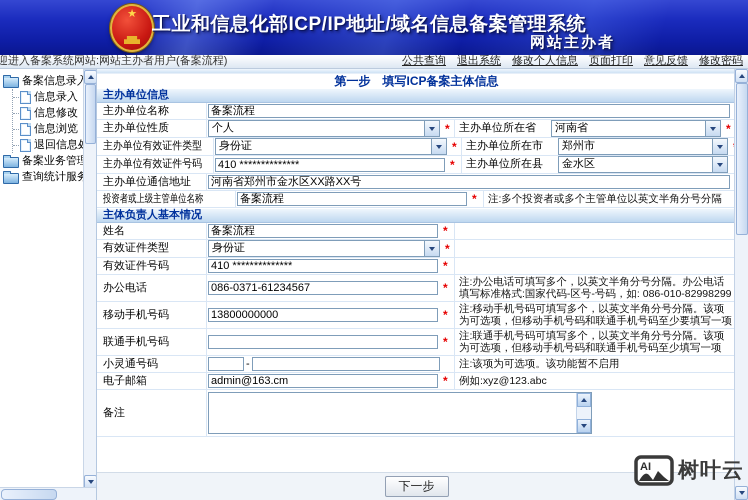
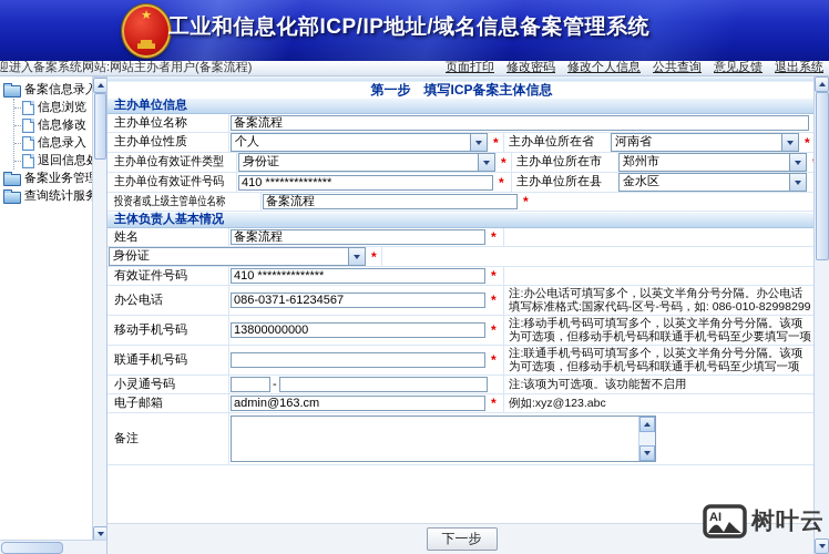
  ★
  工业和信息化部ICP/IP地址/域名信息备案管理系统
- 网站主办者
  迎进入备案系统网站:网站主办者用户(备案流程)
- 公共查询
+ 页面打印
- 退出系统
+ 修改密码
  修改个人信息
- 页面打印
+ 公共查询
  意见反馈
- 修改密码
+ 退出系统
  备案信息录
- 信息录入
+ 信息浏览
  信息修改
- 信息浏览
+ 信息录入
  备案业务管
  查询统计服
  第一步 填写ICP备案主体信息
  主办单位信息
  主办单位名称
  备案流程
  主办单位性质
  个人
  *
  主办单位所在省
  河南省
  *
  主办单位有效证件类型
  身份证
  *
  主办单位所在市
  郑州市
  主办单位有效证件号码
  410 **************
  *
  主办单位所在县
  金水区
- 主办单位通信地址
- 河南省郑州市金水区XX路XX号
  投资者或上级主管单位名称
  备案流程
  *
- 注:多个投资者或多个主管单位以英文半角分号分隔
  主体负责人基本情况
  姓名
  备案流程
  *
- 有效证件类型
  身份证
  *
  有效证件号码
  410 **************
  *
  办公电话
  086-0371-61234567
  *
  注:办公电话可填写多个，以英文半角分号分隔。办公电话填写标准格式:国家代码-区号-号码，如: 086-010-82998299
  移动手机号码
  13800000000
  *
  注:移动手机号码可填写多个，以英文半角分号分隔。该项为可选项，但移动手机号码和联通手机号码至少要填写一项
  联通手机号码
  *
  注:联通手机号码可填写多个，以英文半角分号分隔。该项为可选项，但移动手机号码和联通手机号码至少填写一项
  小灵通号码
  -
  注:该项为可选项。该功能暂不启用
  电子邮箱
  admin@163.cm
  *
  例如:xyz@123.abc
  备注
  下一步
  AI
  树叶云
